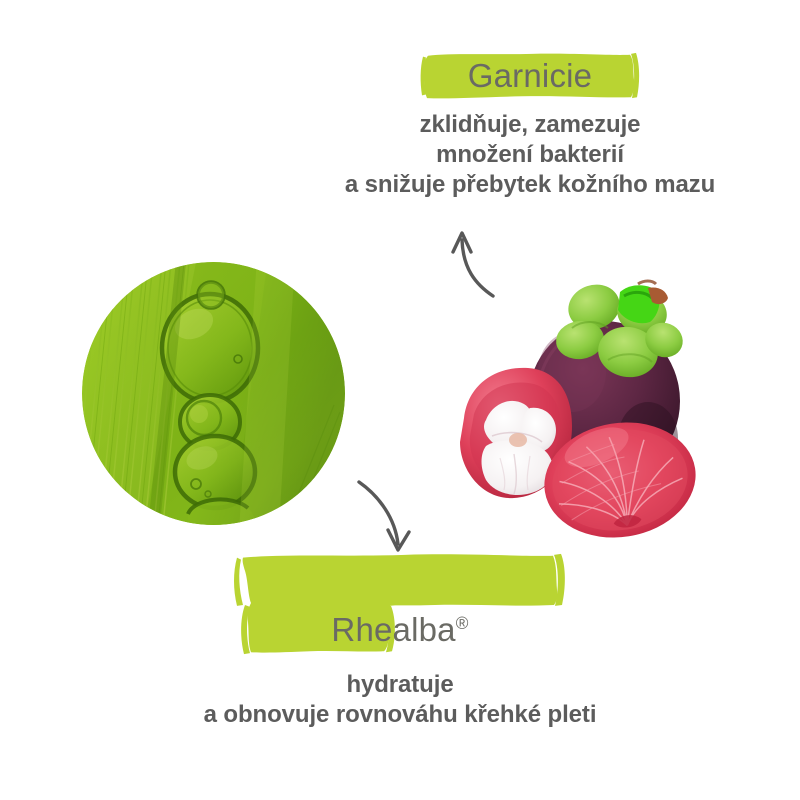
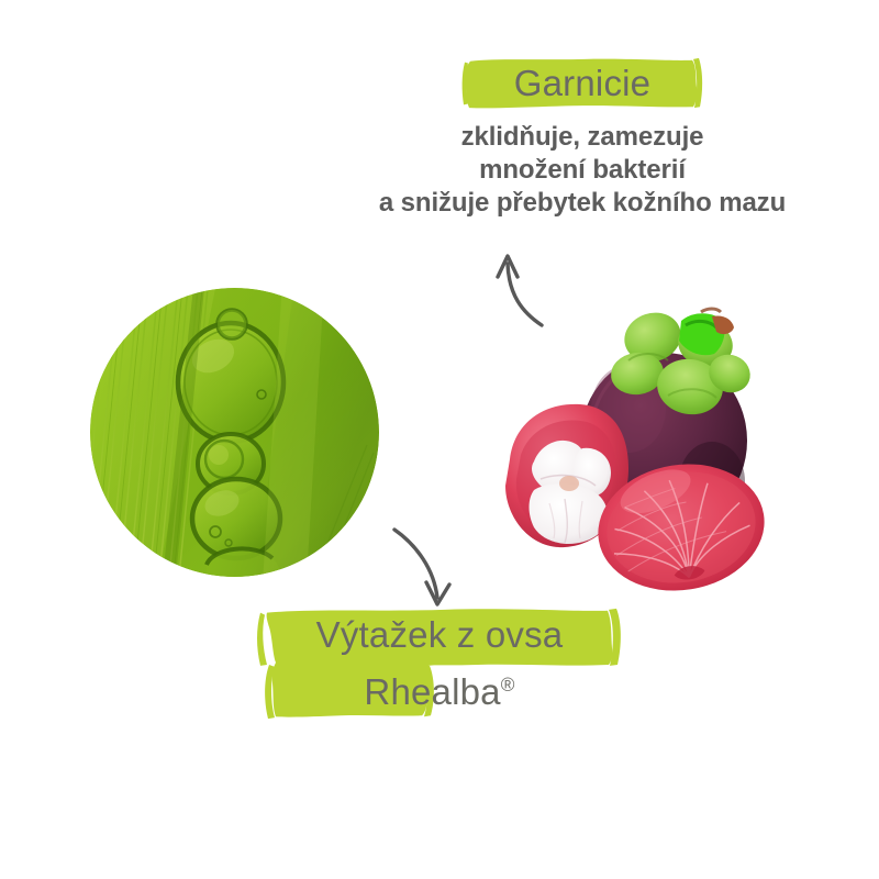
  Garnicie
  zklidňuje, zamezuje
  množení bakterií
  a snižuje přebytek kožního mazu
+ Výtažek z ovsa
  Rhealba®
- hydratuje
- a obnovuje rovnováhu křehké pleti
